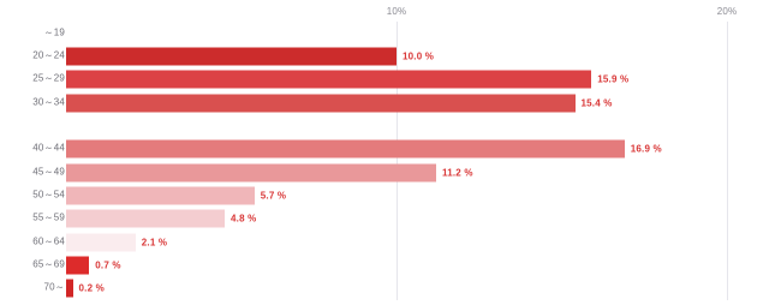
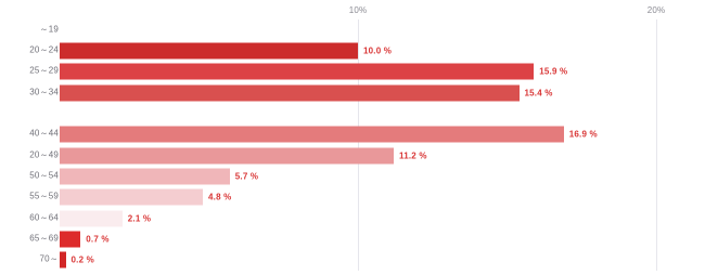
  10%
  20%
  ～19
  20～24
  10.0 %
  25～29
  15.9 %
  30～34
  15.4 %
  40～44
  16.9 %
- 45～49
+ 20～49
  11.2 %
  50～54
  5.7 %
  55～59
  4.8 %
  60～64
  2.1 %
  65～69
  0.7 %
  70～
  0.2 %
